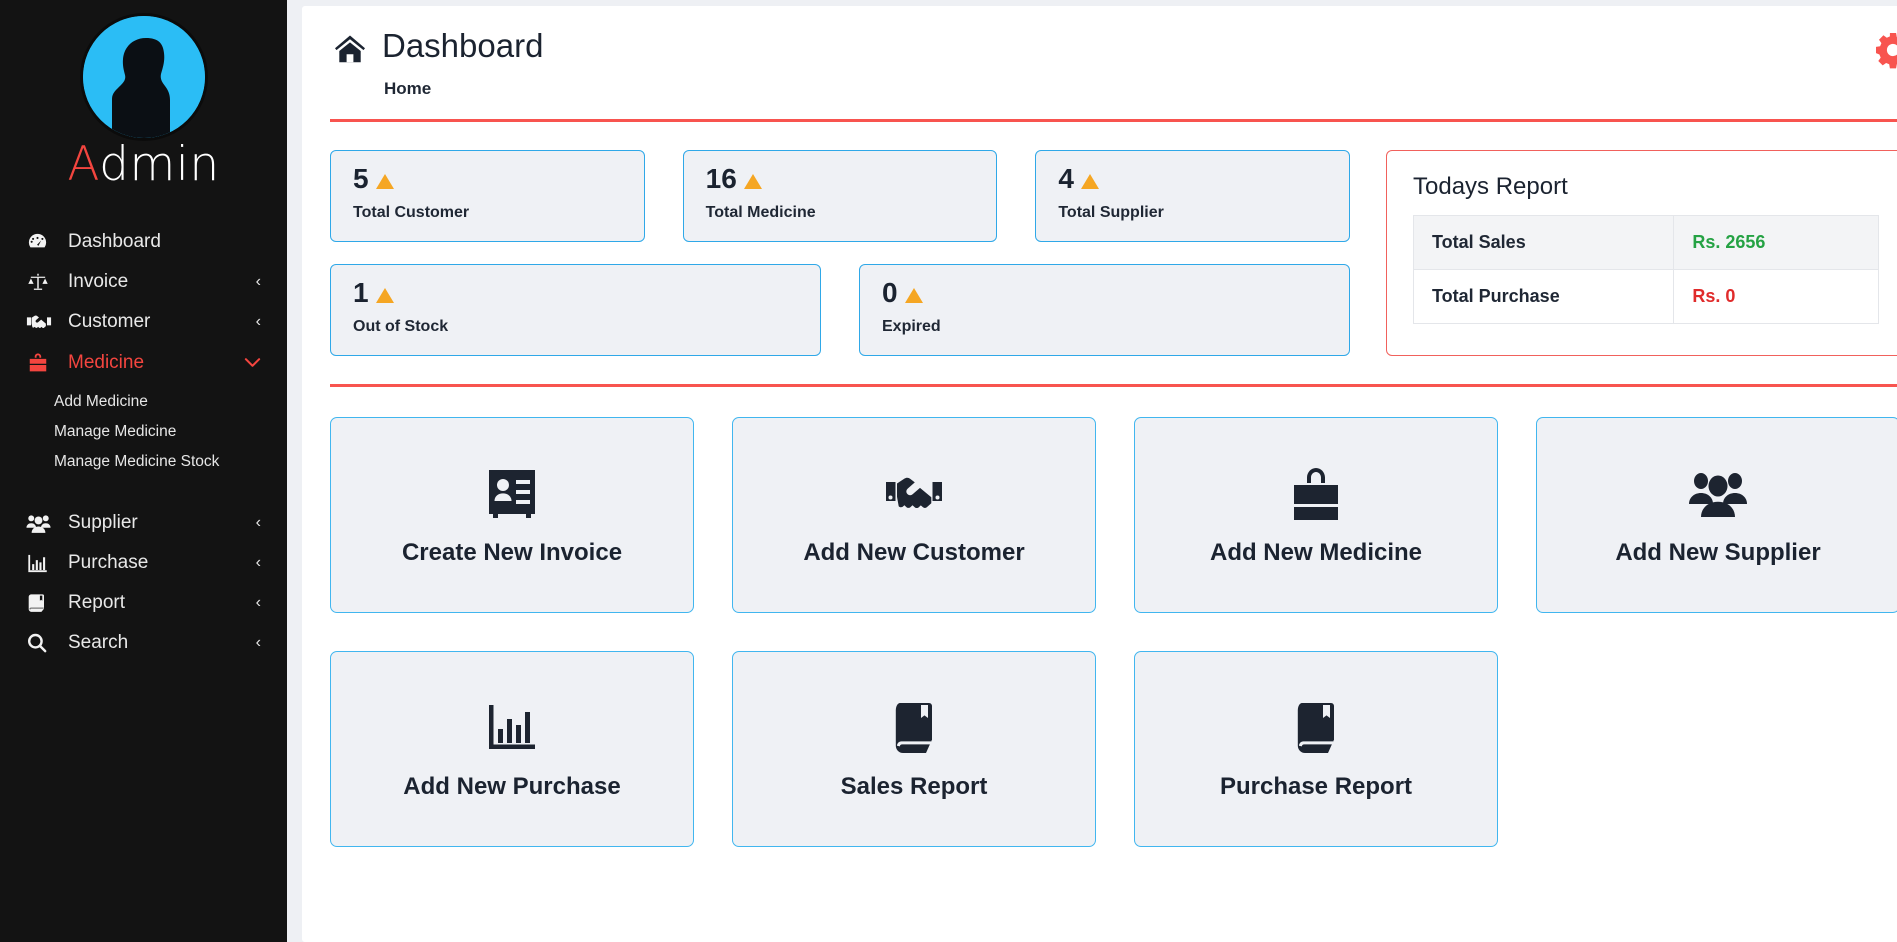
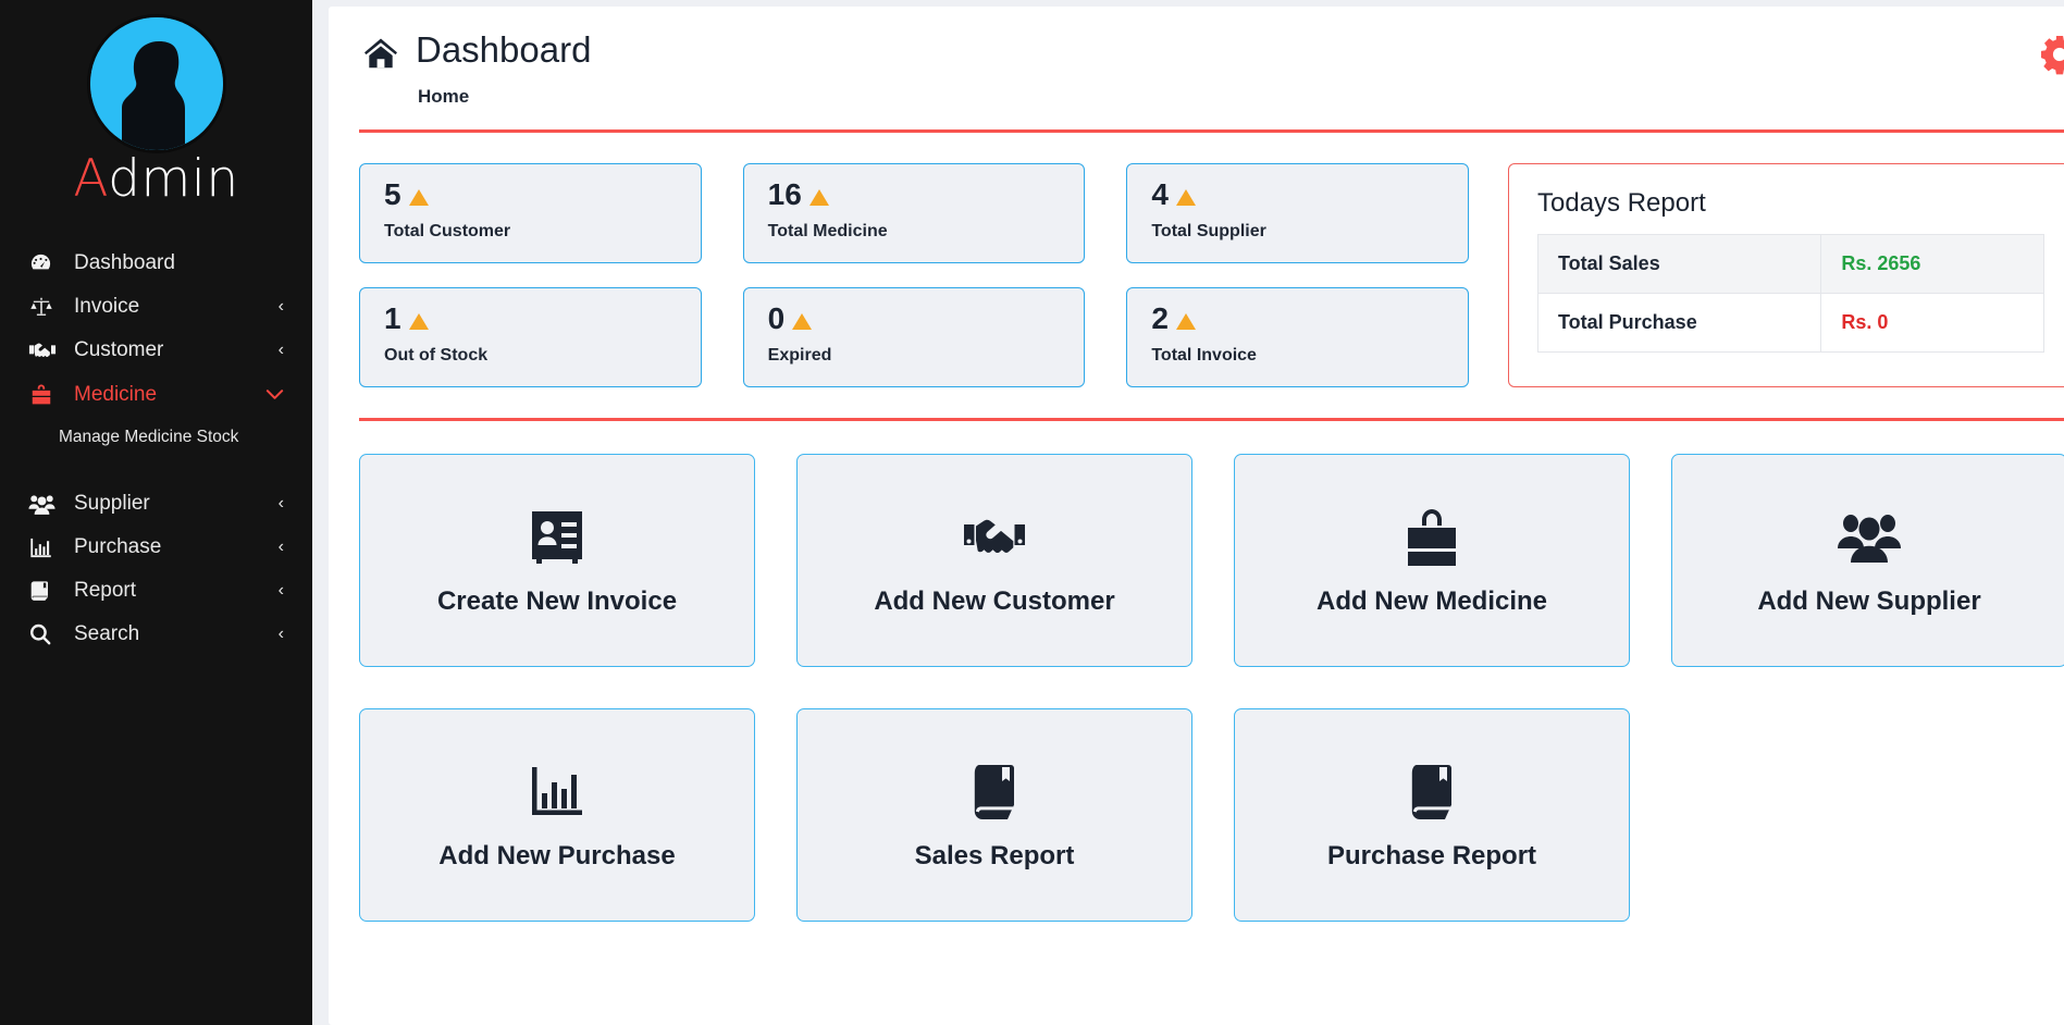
  Admin
  Dashboard
  Invoice
  ‹
  Customer
  ‹
  Medicine
- Add Medicine
- Manage Medicine
  Manage Medicine Stock
  Supplier
  ‹
  Purchase
  ‹
  Report
  ‹
  Search
  ‹
  Dashboard
  Home
  5
  Total Customer
  16
  Total Medicine
  4
  Total Supplier
  1
  Out of Stock
  0
  Expired
+ 2
+ Total Invoice
  Todays Report
  Total Sales	Rs. 2656
  Total Purchase	Rs. 0
  Create New Invoice
  Add New Customer
  Add New Medicine
  Add New Supplier
  Add New Purchase
  Sales Report
  Purchase Report
